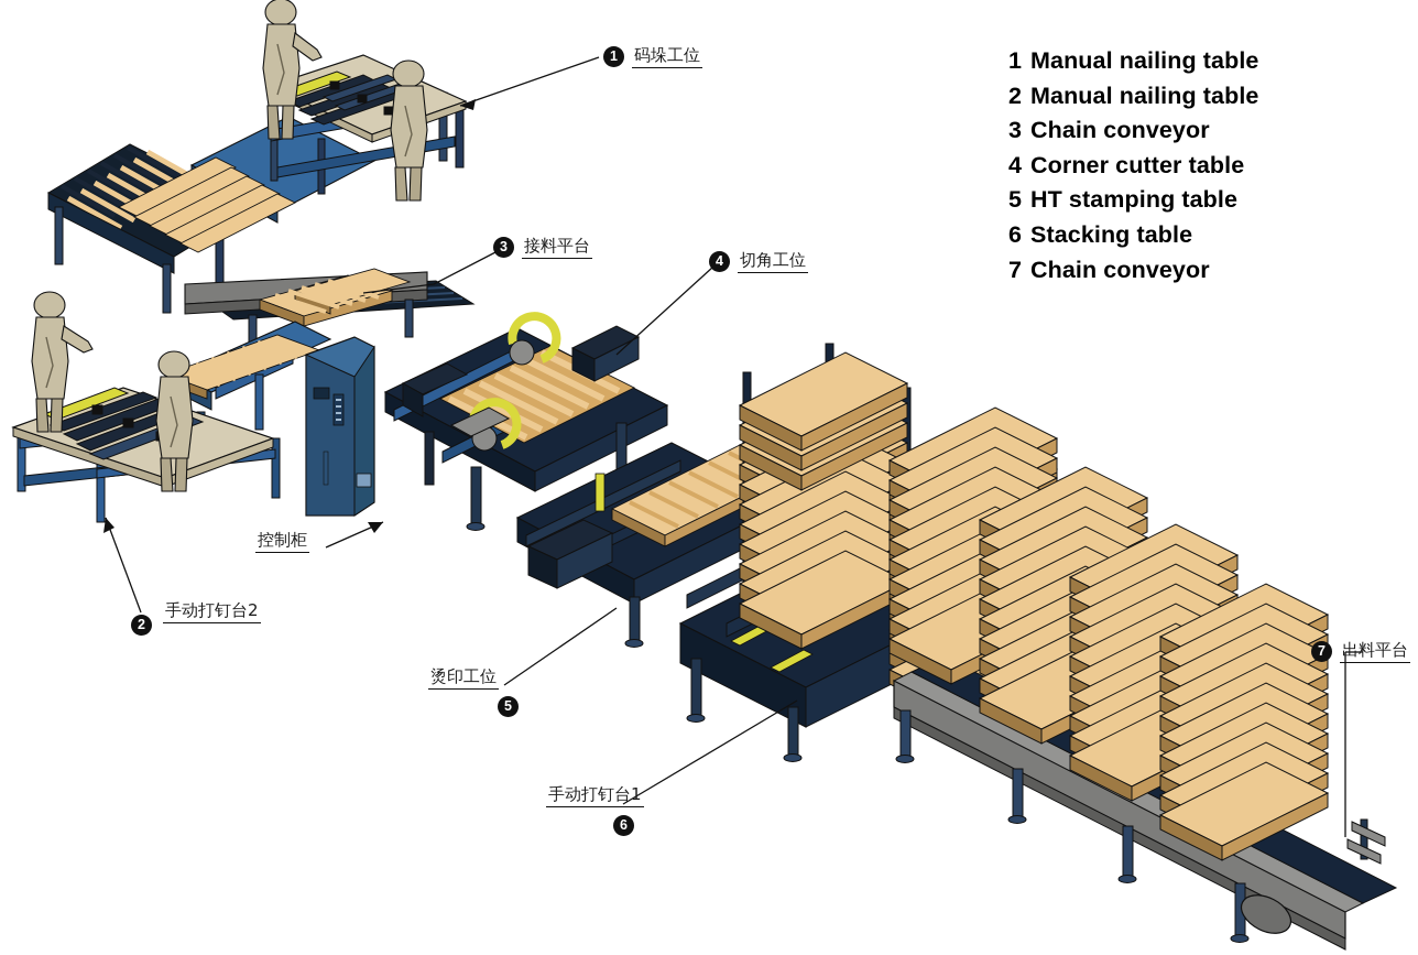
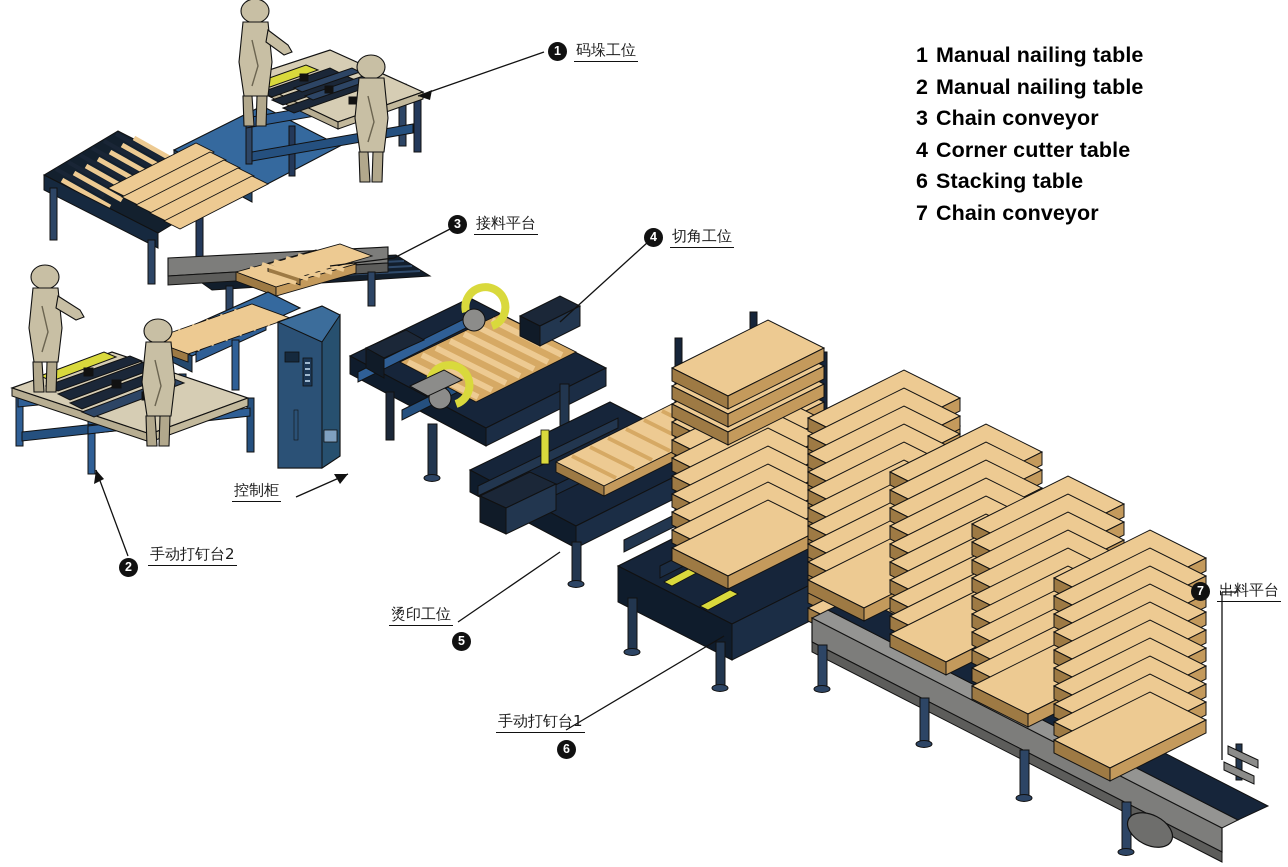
  1 Manual nailing table
  2 Manual nailing table
  3 Chain conveyor
  4 Corner cutter table
- 5 HT stamping table
  6 Stacking table
  7 Chain conveyor
  1
  码垛工位
  3
  接料平台
  4
  切角工位
  7
  出料平台
  手动打钉台2
  2
  烫印工位
  5
  手动打钉台1
  6
  控制柜
